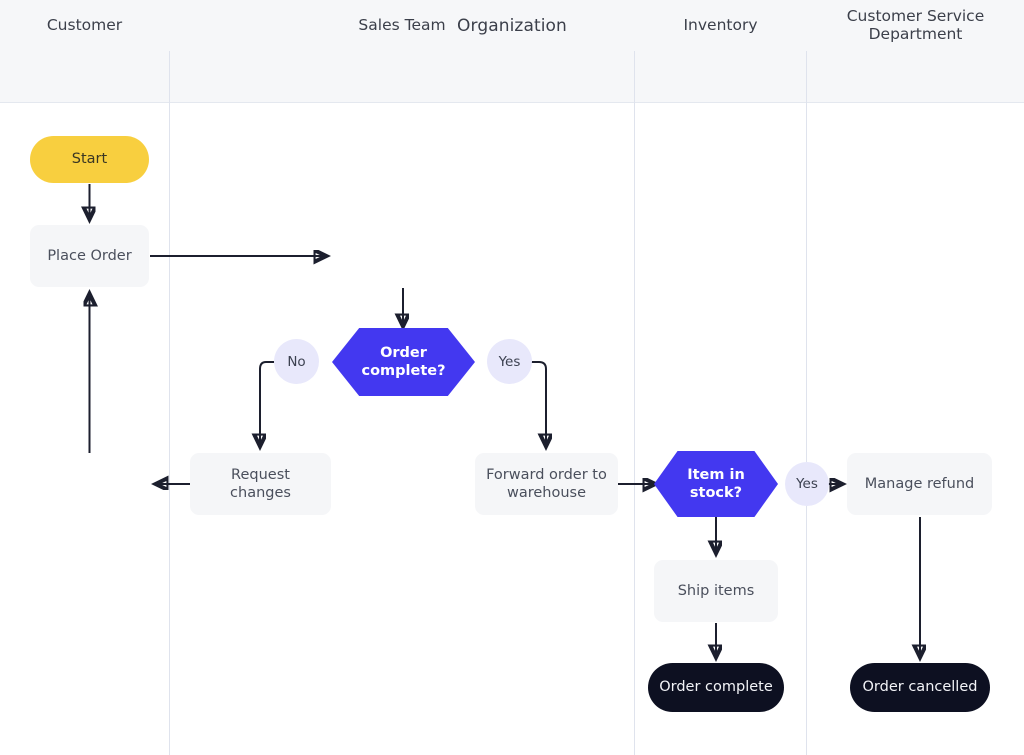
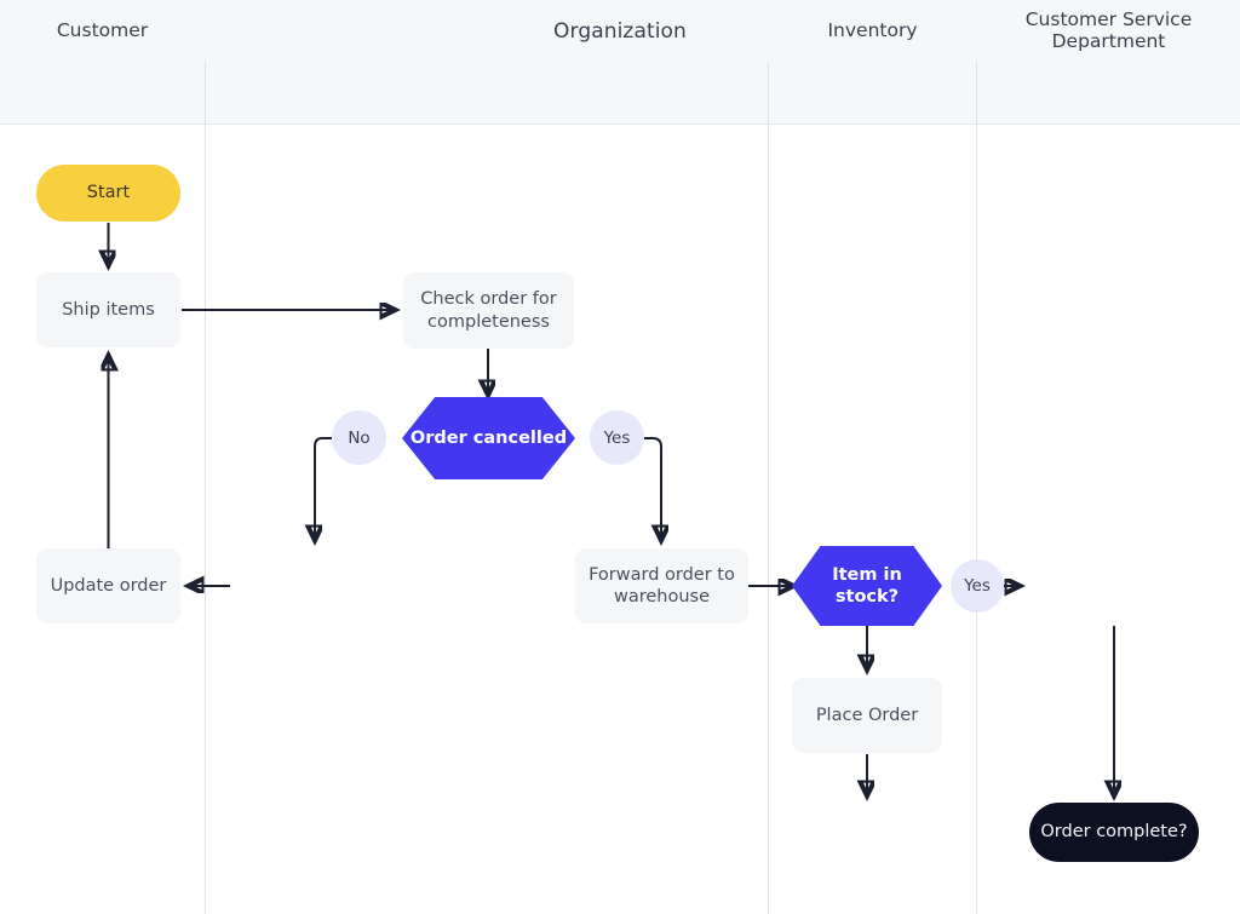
  Organization
  Customer
- Sales Team
  Inventory
  Customer Service Department
  Start
- Place Order
+ Ship items
+ Update order
+ Check order for completeness
- Order complete?
+ Order cancelled
- Request changes
  Forward order to warehouse
  Item in stock?
- Ship items
+ Place Order
- Order complete
- Manage refund
- Order cancelled
+ Order complete?
  No
  Yes
  Yes
